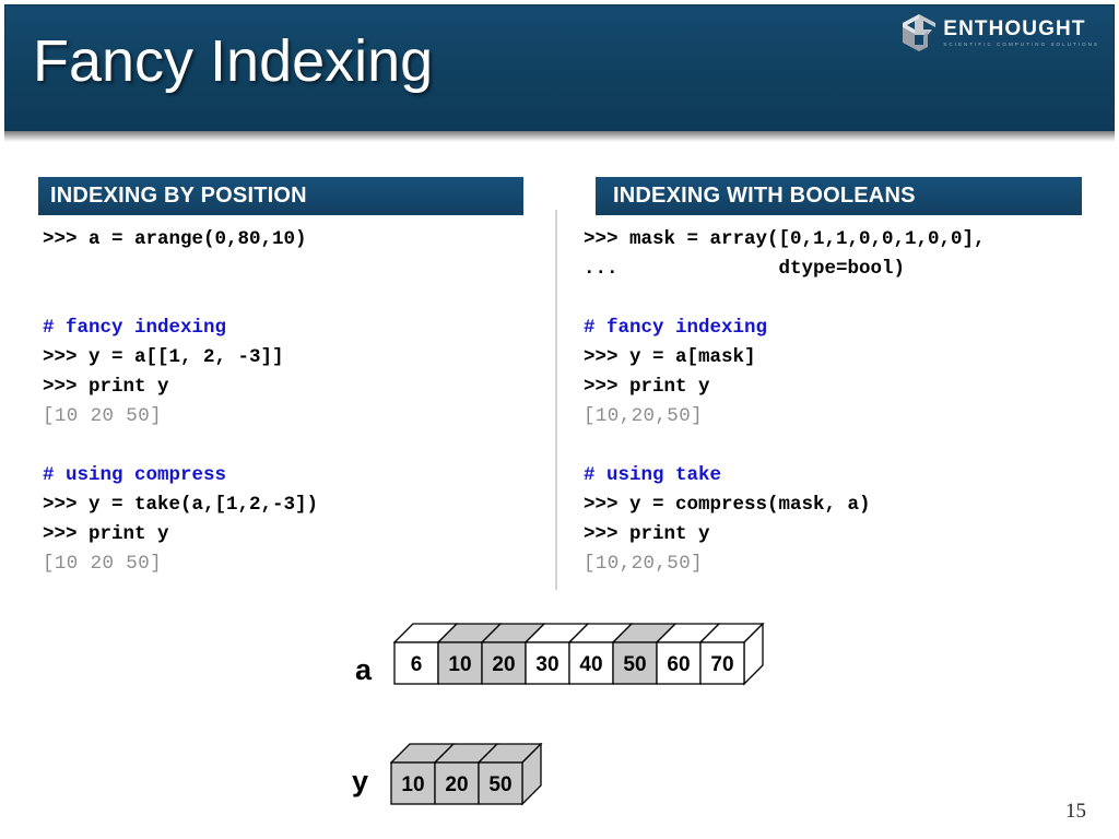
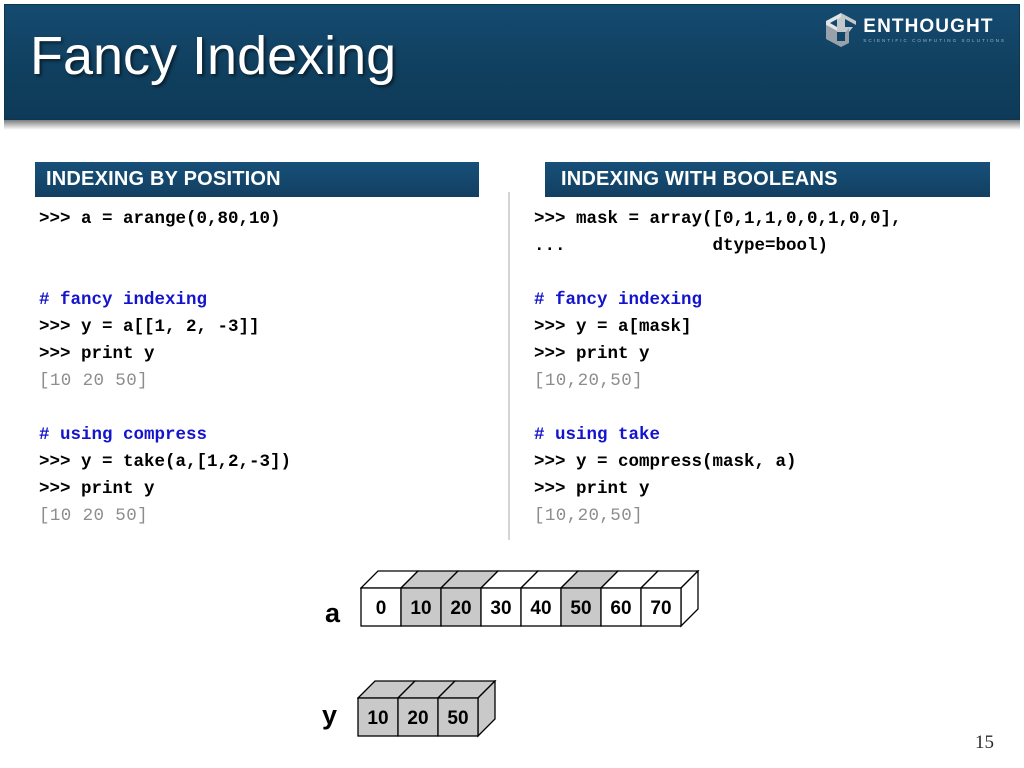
  Fancy Indexing
  ENTHOUGHT
  INDEXING BY POSITION
  INDEXING WITH BOOLEANS
  >>> a = arange(0,80,10)
  # fancy indexing
  >>> y = a[[1, 2, -3]]
  >>> print y
  [10 20 50]
  # using compress
  >>> y = take(a,[1,2,-3])
  >>> print y
  [10 20 50]
  >>> mask = array([0,1,1,0,0,1,0,0],
  ... dtype=bool)
  # fancy indexing
  >>> y = a[mask]
  >>> print y
  [10,20,50]
  # using take
  >>> y = compress(mask, a)
  >>> print y
  [10,20,50]
  a
- 6
+ 0
  10
  20
  30
  40
  50
  60
  70
  y
  10
  20
  50
  15
